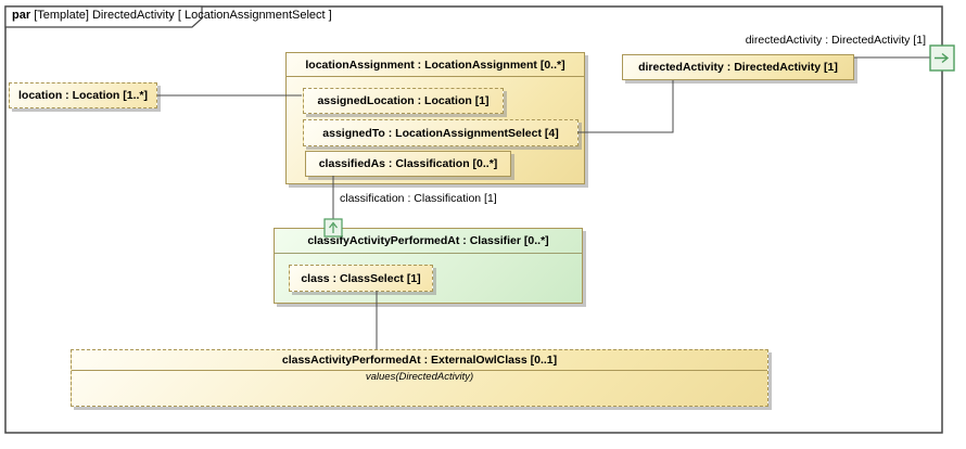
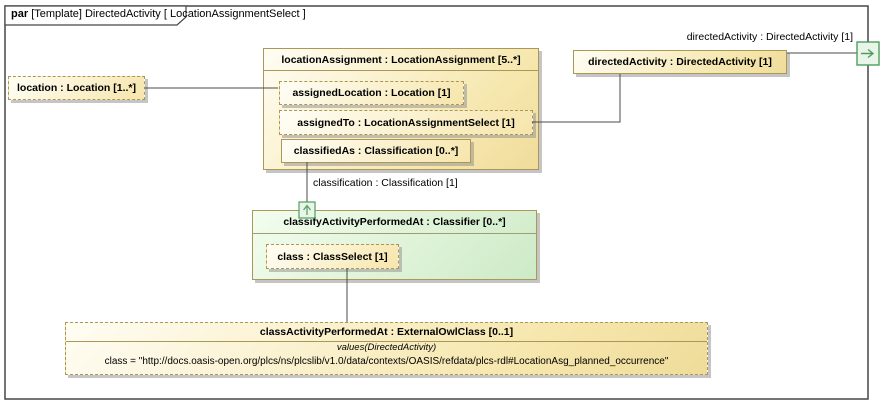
  par [Template] DirectedActivity [ LocationAssignmentSelect ]
  directedActivity : DirectedActivity [1]
  classification : Classification [1]
  location : Location [1..*]
- locationAssignment : LocationAssignment [0..*]
+ locationAssignment : LocationAssignment [5..*]
  assignedLocation : Location [1]
- assignedTo : LocationAssignmentSelect [4]
+ assignedTo : LocationAssignmentSelect [1]
  classifiedAs : Classification [0..*]
  directedActivity : DirectedActivity [1]
  classifyActivityPerformedAt : Classifier [0..*]
  class : ClassSelect [1]
  classActivityPerformedAt : ExternalOwlClass [0..1]
  values(DirectedActivity)
+ class = "http://docs.oasis-open.org/plcs/ns/plcslib/v1.0/data/contexts/OASIS/refdata/plcs-rdl#LocationAsg_planned_occurrence"
